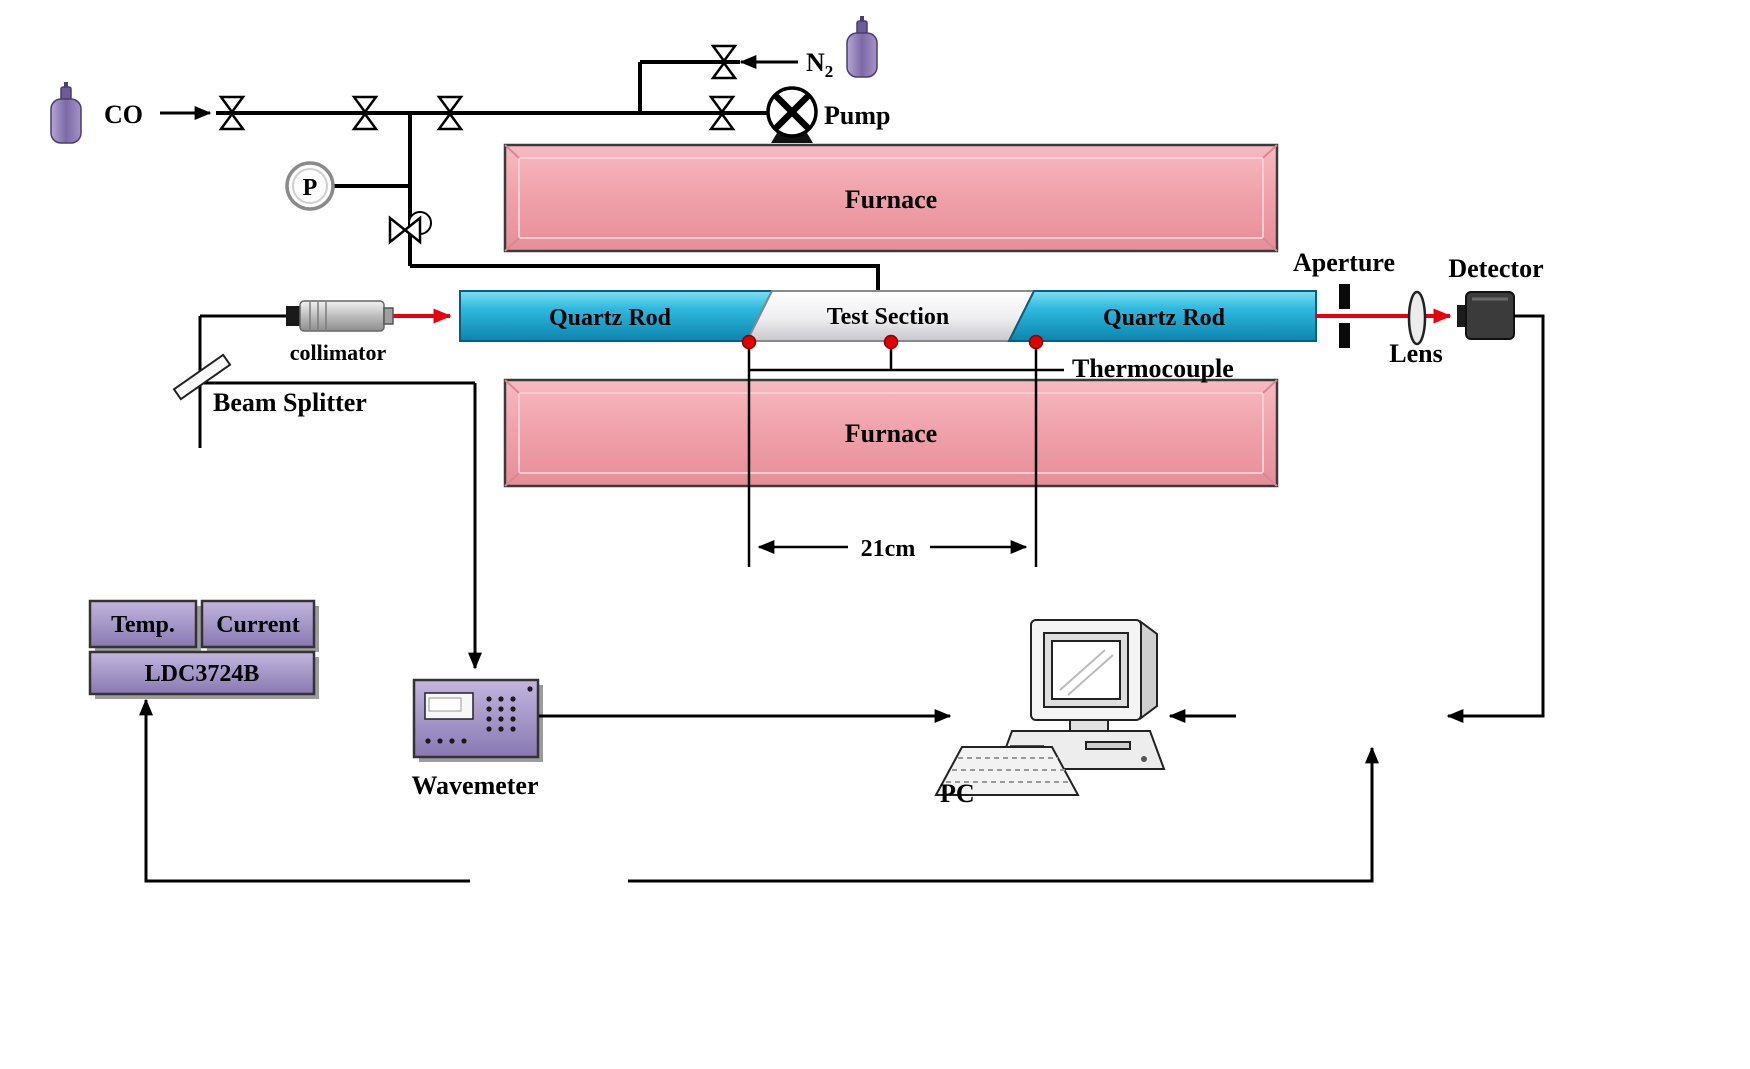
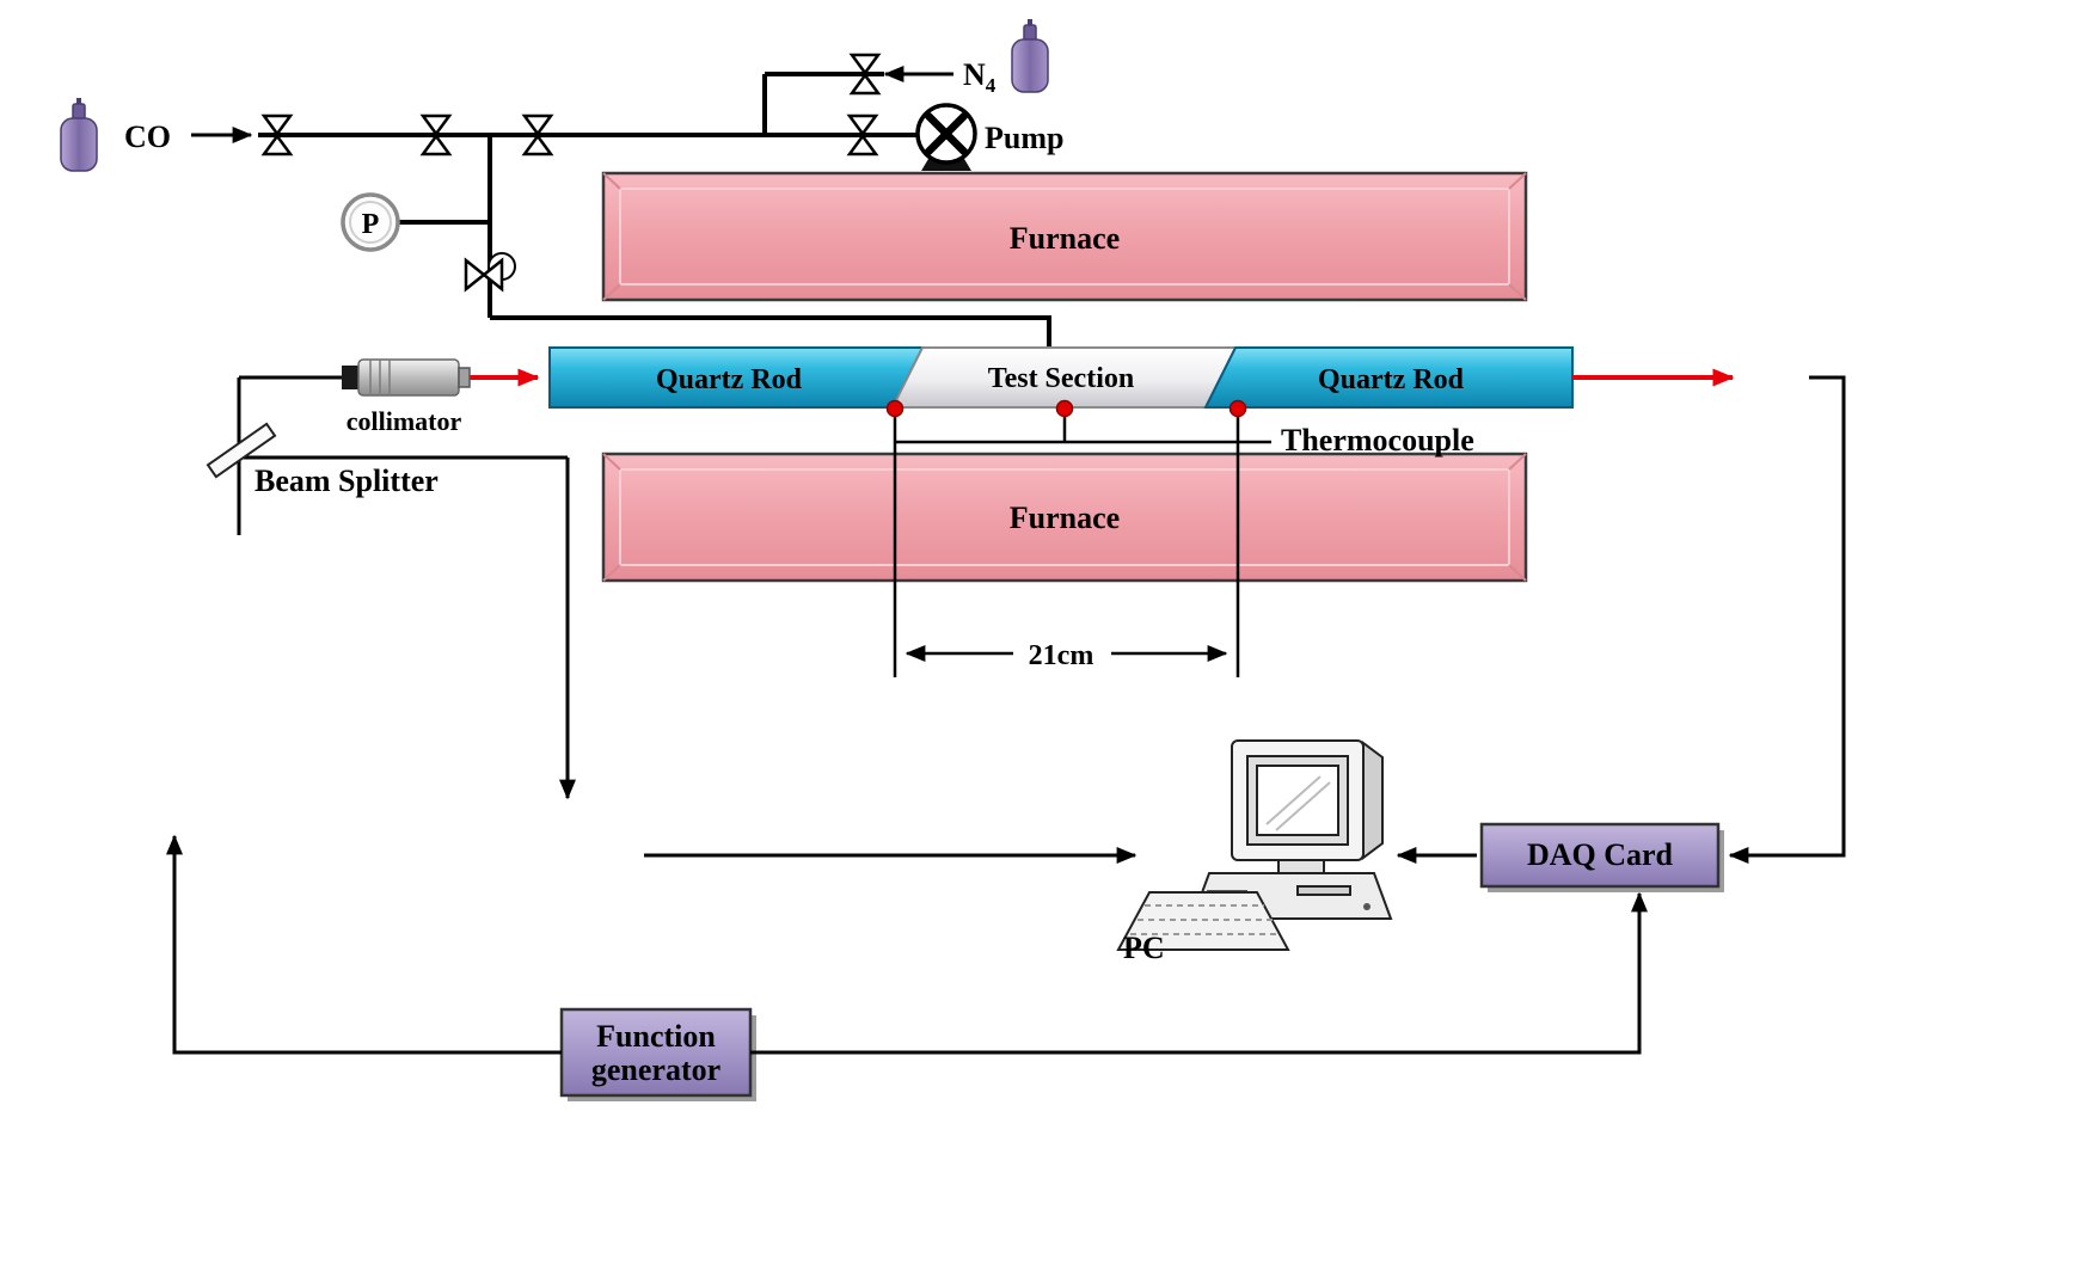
  Furnace
  Furnace
  CO
- N2
+ N4
  Pump
  P
  Quartz Rod
  Test Section
  Quartz Rod
  Thermocouple
  21cm
  collimator
  Beam Splitter
- Aperture
- Lens
- Detector
- Temp.
- Current
- LDC3724B
- Wavemeter
  PC
+ DAQ Card
+ Function
+ generator
